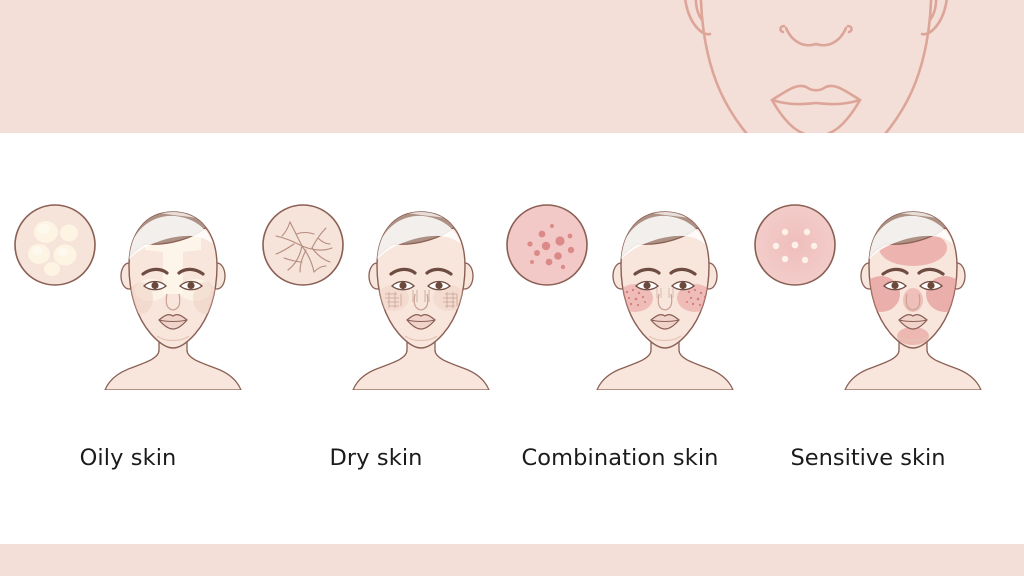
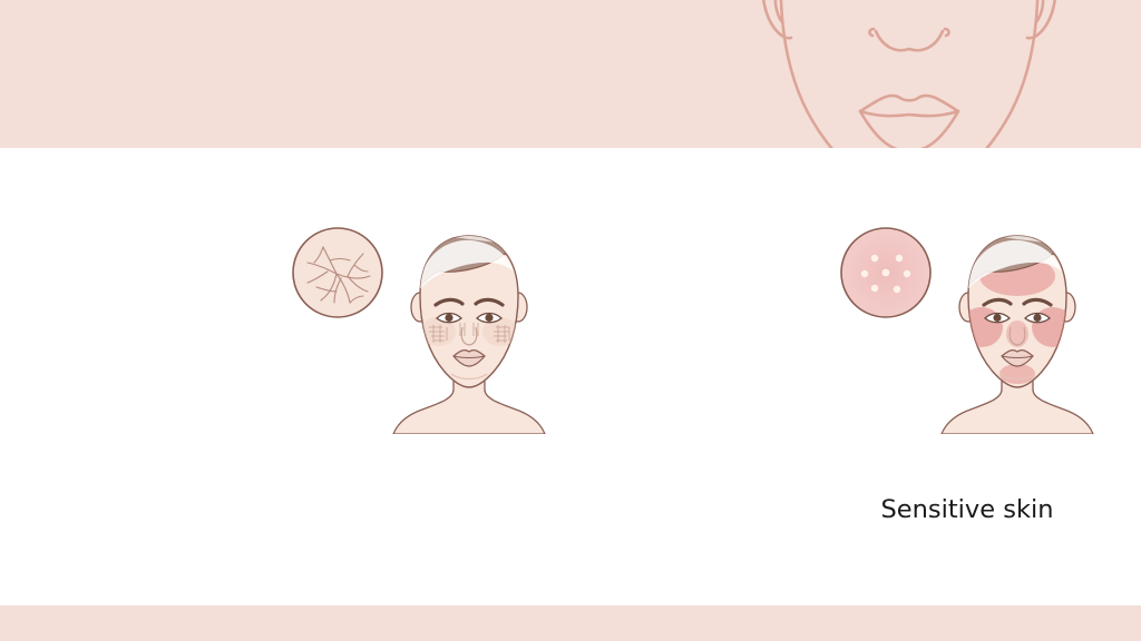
- Oily skin
- Dry skin
- Combination skin
  Sensitive skin
